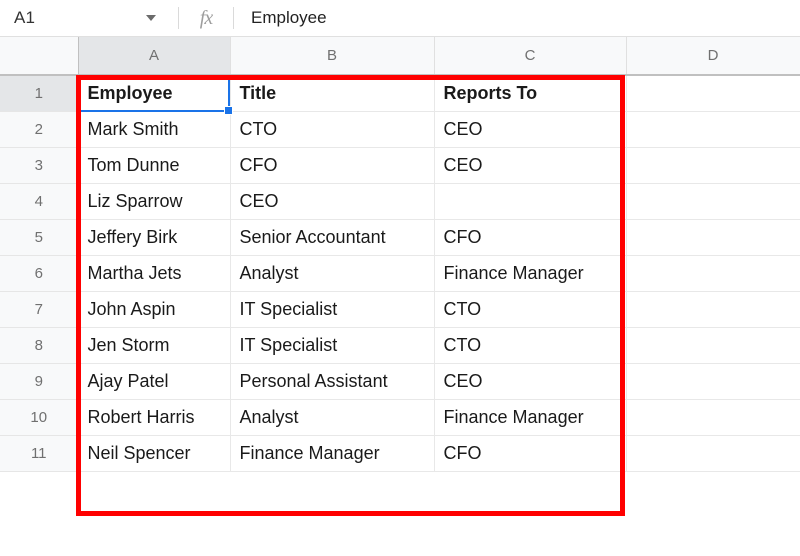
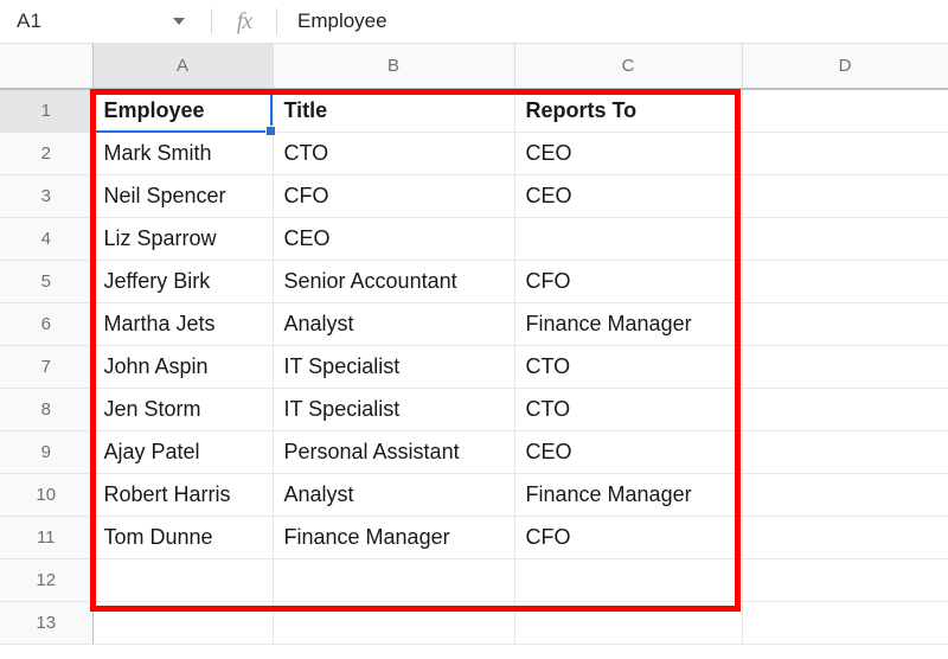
  A1
  fx
  Employee
  	A	B	C	D
  1	Employee	Title	Reports To
  2	Mark Smith	CTO	CEO
- 3	Tom Dunne	CFO	CEO
+ 3	Neil Spencer	CFO	CEO
  4	Liz Sparrow	CEO
  5	Jeffery Birk	Senior Accountant	CFO
  6	Martha Jets	Analyst	Finance Manager
  7	John Aspin	IT Specialist	CTO
  8	Jen Storm	IT Specialist	CTO
  9	Ajay Patel	Personal Assistant	CEO
  10	Robert Harris	Analyst	Finance Manager
- 11	Neil Spencer	Finance Manager	CFO
+ 11	Tom Dunne	Finance Manager	CFO
+ 12
+ 13
